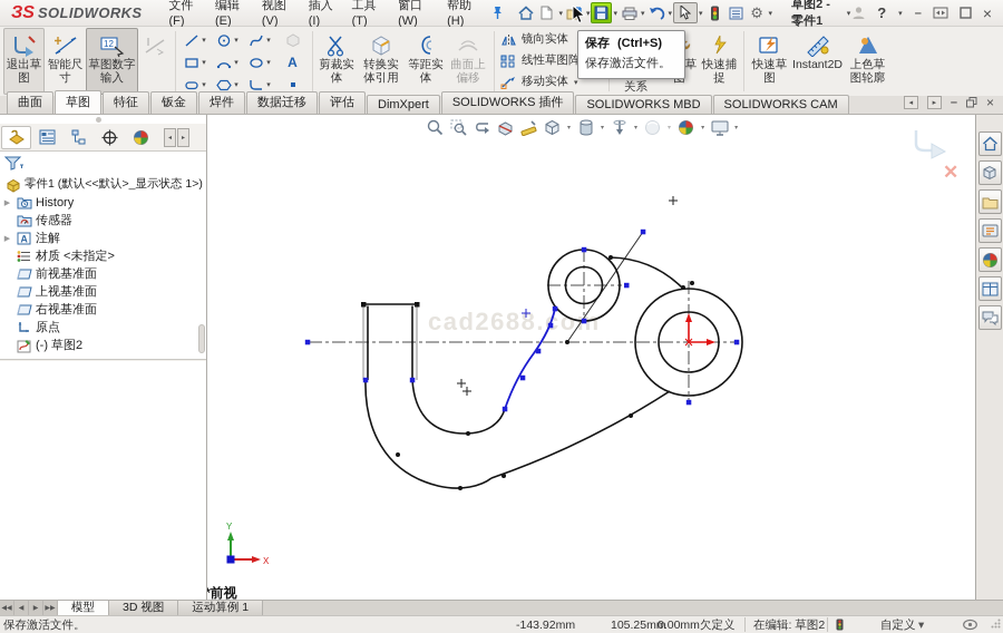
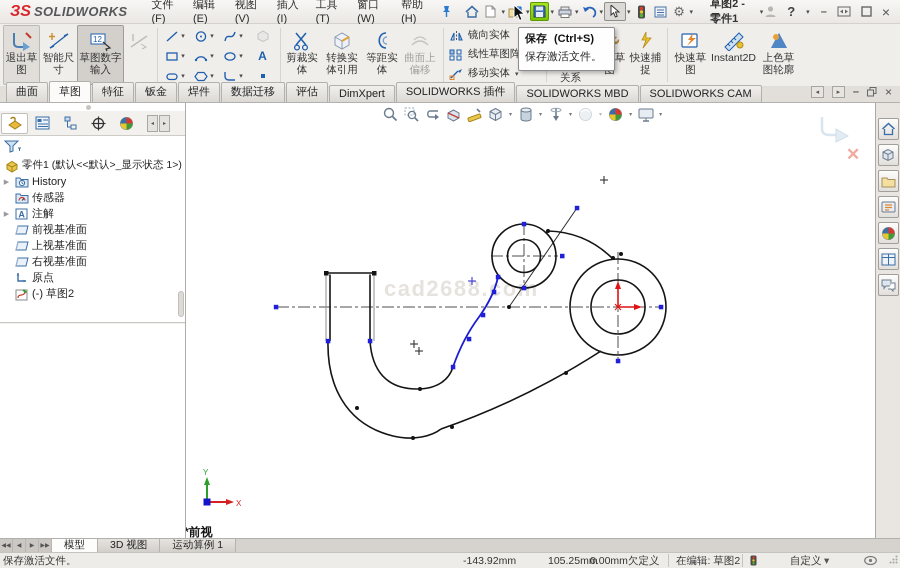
  ЗS
  SOLIDWORKS
  文件(F)
  编辑(E)
  视图(V)
  插入(I)
  工具(T)
  窗口(W)
  帮助(H)
  ⚙
  草图2 - 零件1
  ?
  –
  ×
  退出草图
  智能尺寸
  12
  草图数字输入
  A
  剪裁实体
  转换实体引用
  等距实体
  曲面上偏移
  镜向实体
  线性草图阵
  移动实体
  快速捕捉
  快速草图
  Instant2D
  上色草图轮廓
  保存 (Ctrl+S)
  保存激活文件。
  曲面
  草图
  特征
  钣金
  焊件
  数据迁移
  评估
  DimXpert
  SOLIDWORKS 插件
  SOLIDWORKS MBD
  SOLIDWORKS CAM
  –
  ×
  零件1 (默认<<默认>_显示状态 1>)
  History
  传感器
  A
  注解
- 材质 <未指定>
  前视基准面
  上视基准面
  右视基准面
  原点
  (-) 草图2
  cad2688.co
  Y
  X
  *前视
  ✕
  模型
  3D 视图
  运动算例 1
  保存激活文件。
  -143.92mm
  105.25mm
  0.00mm
  欠定义
  在编辑: 草图2
  自定义
  ▾
